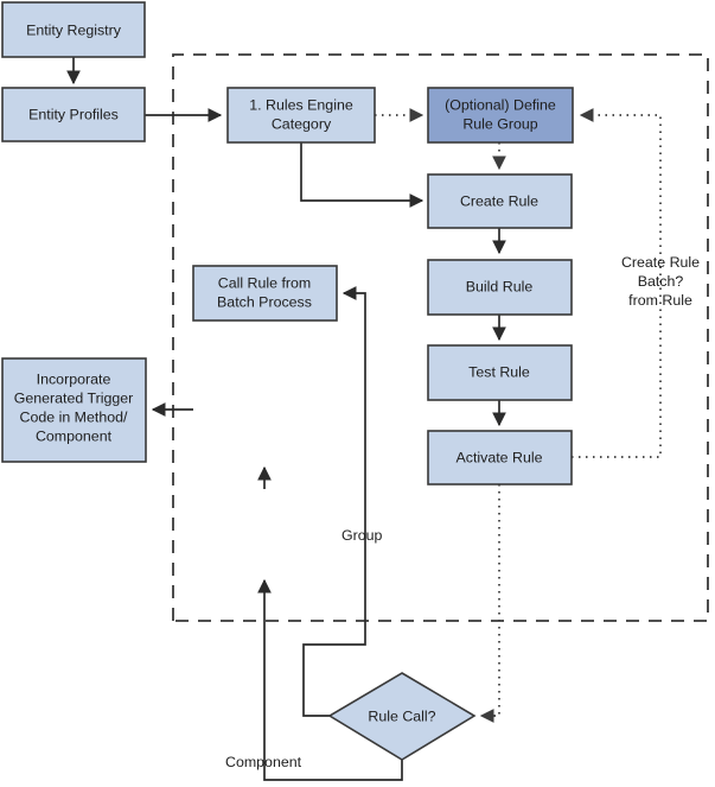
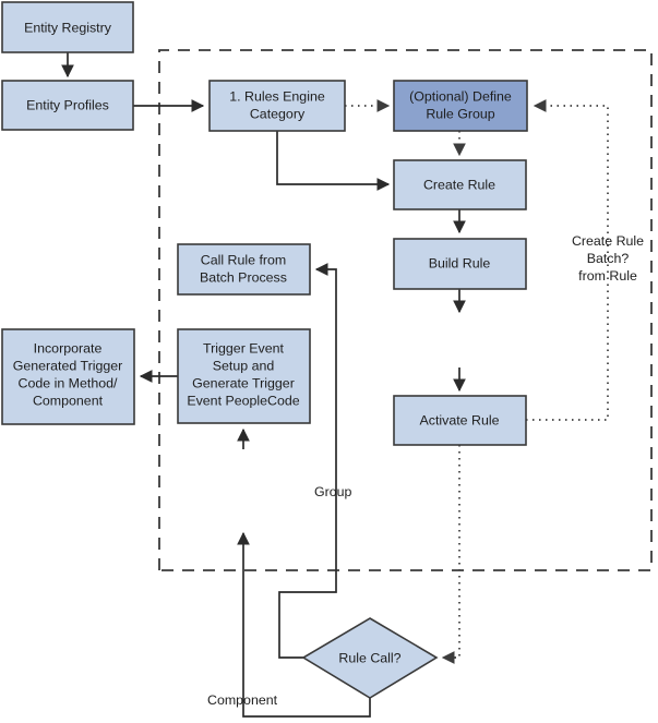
  Entity Registry
  Entity Profiles
  1. Rules Engine
  Category
  (Optional) Define
  Rule Group
  Create Rule
  Build Rule
- Test Rule
  Activate Rule
  Call Rule from
  Batch Process
+ Trigger Event
+ Setup and
+ Generate Trigger
+ Event PeopleCode
  Incorporate
  Generated Trigger
  Code in Method/
  Component
  Rule Call?
  Create Rule
  Batch?
  from Rule
  Group
  Component
